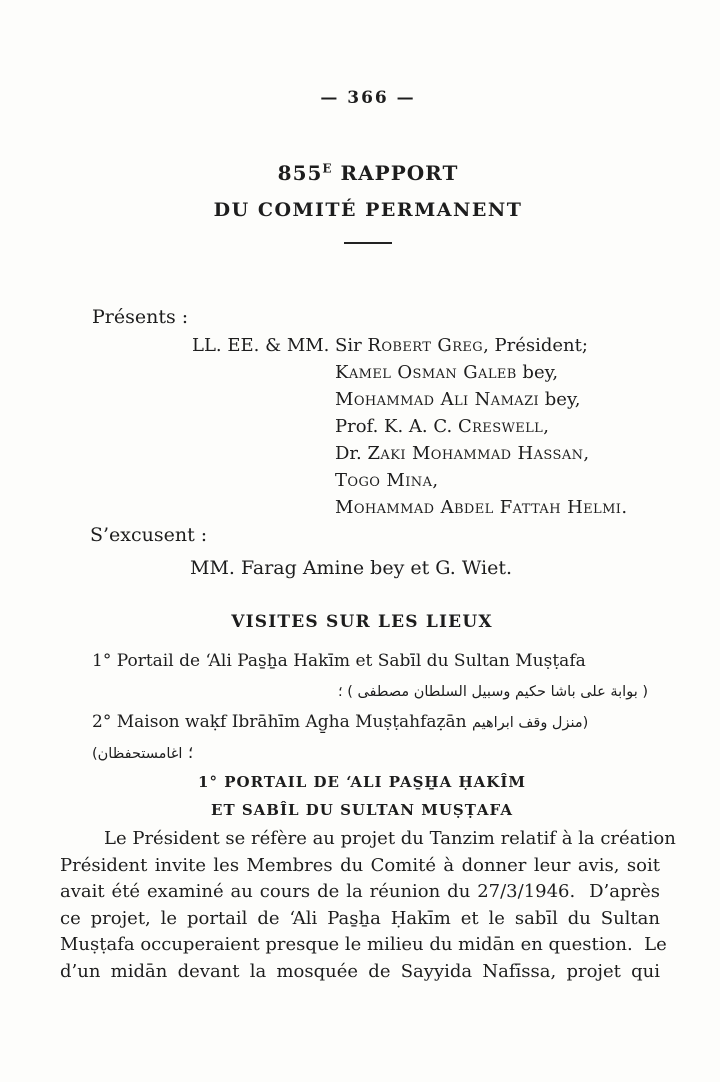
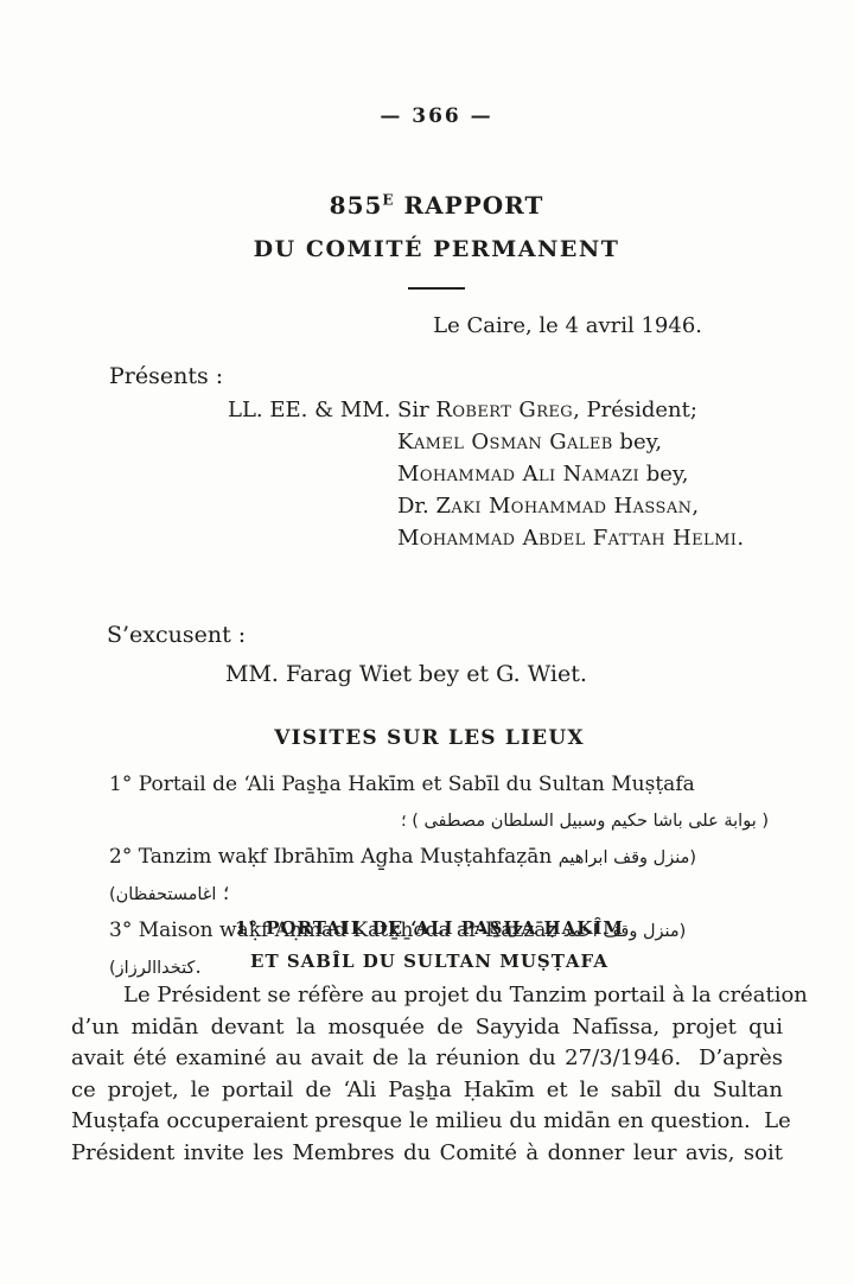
  — 366 —
  855E RAPPORT
  DU COMITÉ PERMANENT
+ Le Caire, le 4 avril 1946.
  Présents :
  LL. EE. & MM. Sir Robert Greg, Président;
  Kamel Osman Galeb bey,
  Mohammad Ali Namazi bey,
- Prof. K. A. C. Creswell,
  Dr. Zaki Mohammad Hassan,
- Togo Mina,
  Mohammad Abdel Fattah Helmi.
  S’excusent :
- MM. Farag Amine bey et G. Wiet.
+ MM. Farag Wiet bey et G. Wiet.
  VISITES SUR LES LIEUX
  1° Portail de ‘Ali Pas̱ẖa Hakīm et Sabīl du Sultan Muṣṭafa
  ( بوابة على باشا حكيم وسبيل السلطان مصطفى ) ؛
- 2° Maison waḳf Ibrāhīm Ag̱ha Muṣṭahfaẓān (منزل وقف ابراهيم اغامستحفظان) ؛
+ 2° Tanzim waḳf Ibrāhīm Ag̱ha Muṣṭahfaẓān (منزل وقف ابراهيم اغامستحفظان) ؛
+ 3° Maison waḳf Aḥmad Katḵẖoda ar-Razzāz (منزل وقف احمد كتخداالرزاز) .
  1° PORTAIL DE ‘ALI PAS̱H̱A ḤAKÎM
  ET SABÎL DU SULTAN MUṢṬAFA
- Le Président se réfère au projet du Tanzim relatif à la création
+ Le Président se réfère au projet du Tanzim portail à la création
- Président invite les Membres du Comité à donner leur avis, soit
+ d’un midān devant la mosquée de Sayyida Nafīssa, projet qui
- avait été examiné au cours de la réunion du 27/3/1946. D’après
+ avait été examiné au avait de la réunion du 27/3/1946. D’après
  ce projet, le portail de ‘Ali Pas̱ẖa Ḥakīm et le sabīl du Sultan
  Muṣṭafa occuperaient presque le milieu du midān en question. Le
- d’un midān devant la mosquée de Sayyida Nafīssa, projet qui
+ Président invite les Membres du Comité à donner leur avis, soit
